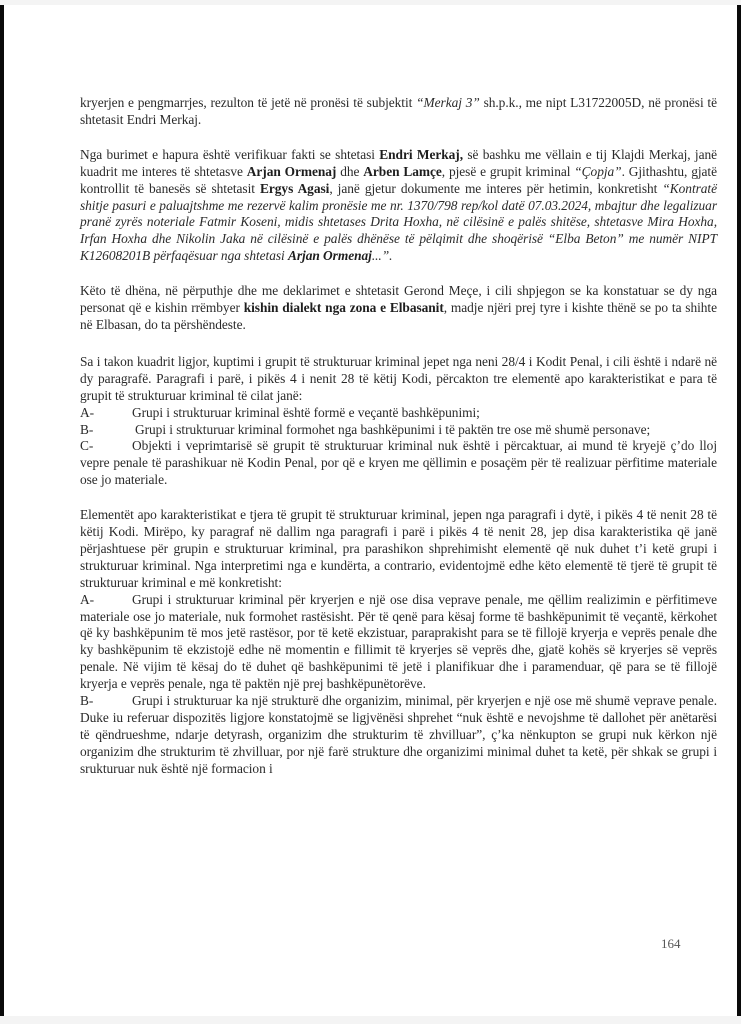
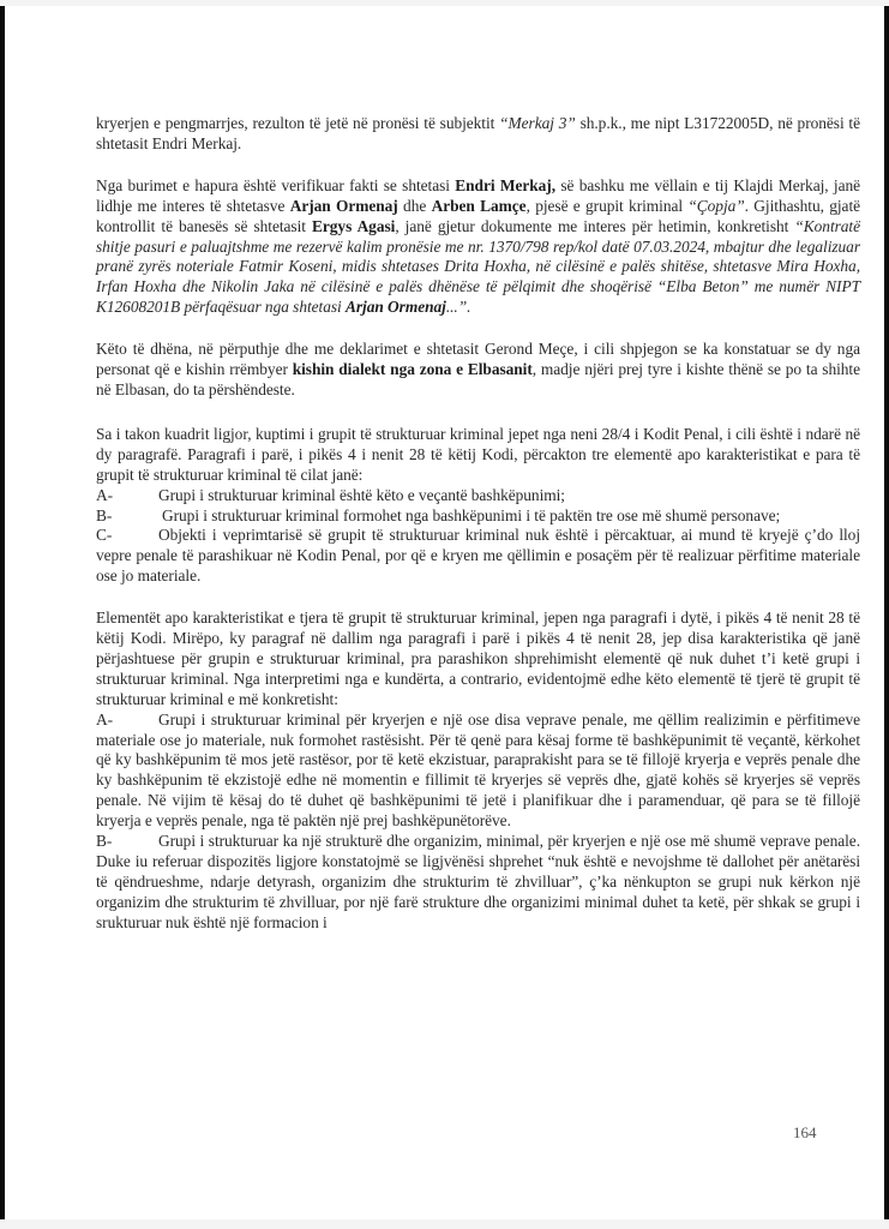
  kryerjen e pengmarrjes, rezulton të jetë në pronësi të subjektit “Merkaj 3” sh.p.k., me nipt L31722005D, në pronësi të shtetasit Endri Merkaj.
- Nga burimet e hapura është verifikuar fakti se shtetasi Endri Merkaj, së bashku me vëllain e tij Klajdi Merkaj, janë kuadrit me interes të shtetasve Arjan Ormenaj dhe Arben Lamçe, pjesë e grupit kriminal “Çopja”. Gjithashtu, gjatë kontrollit të banesës së shtetasit Ergys Agasi, janë gjetur dokumente me interes për hetimin, konkretisht “Kontratë shitje pasuri e paluajtshme me rezervë kalim pronësie me nr. 1370/798 rep/kol datë 07.03.2024, mbajtur dhe legalizuar pranë zyrës noteriale Fatmir Koseni, midis shtetases Drita Hoxha, në cilësinë e palës shitëse, shtetasve Mira Hoxha, Irfan Hoxha dhe Nikolin Jaka në cilësinë e palës dhënëse të pëlqimit dhe shoqërisë “Elba Beton” me numër NIPT K12608201B përfaqësuar nga shtetasi Arjan Ormenaj...”.
+ Nga burimet e hapura është verifikuar fakti se shtetasi Endri Merkaj, së bashku me vëllain e tij Klajdi Merkaj, janë lidhje me interes të shtetasve Arjan Ormenaj dhe Arben Lamçe, pjesë e grupit kriminal “Çopja”. Gjithashtu, gjatë kontrollit të banesës së shtetasit Ergys Agasi, janë gjetur dokumente me interes për hetimin, konkretisht “Kontratë shitje pasuri e paluajtshme me rezervë kalim pronësie me nr. 1370/798 rep/kol datë 07.03.2024, mbajtur dhe legalizuar pranë zyrës noteriale Fatmir Koseni, midis shtetases Drita Hoxha, në cilësinë e palës shitëse, shtetasve Mira Hoxha, Irfan Hoxha dhe Nikolin Jaka në cilësinë e palës dhënëse të pëlqimit dhe shoqërisë “Elba Beton” me numër NIPT K12608201B përfaqësuar nga shtetasi Arjan Ormenaj...”.
  Këto të dhëna, në përputhje dhe me deklarimet e shtetasit Gerond Meçe, i cili shpjegon se ka konstatuar se dy nga personat që e kishin rrëmbyer kishin dialekt nga zona e Elbasanit, madje njëri prej tyre i kishte thënë se po ta shihte në Elbasan, do ta përshëndeste.
  Sa i takon kuadrit ligjor, kuptimi i grupit të strukturuar kriminal jepet nga neni 28/4 i Kodit Penal, i cili është i ndarë në dy paragrafë. Paragrafi i parë, i pikës 4 i nenit 28 të këtij Kodi, përcakton tre elementë apo karakteristikat e para të grupit të strukturuar kriminal të cilat janë:
- A- Grupi i strukturuar kriminal është formë e veçantë bashkëpunimi;
+ A- Grupi i strukturuar kriminal është këto e veçantë bashkëpunimi;
  B- Grupi i strukturuar kriminal formohet nga bashkëpunimi i të paktën tre ose më shumë personave;
  C- Objekti i veprimtarisë së grupit të strukturuar kriminal nuk është i përcaktuar, ai mund të kryejë ç’do lloj vepre penale të parashikuar në Kodin Penal, por që e kryen me qëllimin e posaçëm për të realizuar përfitime materiale ose jo materiale.
  Elementët apo karakteristikat e tjera të grupit të strukturuar kriminal, jepen nga paragrafi i dytë, i pikës 4 të nenit 28 të këtij Kodi. Mirëpo, ky paragraf në dallim nga paragrafi i parë i pikës 4 të nenit 28, jep disa karakteristika që janë përjashtuese për grupin e strukturuar kriminal, pra parashikon shprehimisht elementë që nuk duhet t’i ketë grupi i strukturuar kriminal. Nga interpretimi nga e kundërta, a contrario, evidentojmë edhe këto elementë të tjerë të grupit të strukturuar kriminal e më konkretisht:
  A- Grupi i strukturuar kriminal për kryerjen e një ose disa veprave penale, me qëllim realizimin e përfitimeve materiale ose jo materiale, nuk formohet rastësisht. Për të qenë para kësaj forme të bashkëpunimit të veçantë, kërkohet që ky bashkëpunim të mos jetë rastësor, por të ketë ekzistuar, paraprakisht para se të fillojë kryerja e veprës penale dhe ky bashkëpunim të ekzistojë edhe në momentin e fillimit të kryerjes së veprës dhe, gjatë kohës së kryerjes së veprës penale. Në vijim të kësaj do të duhet që bashkëpunimi të jetë i planifikuar dhe i paramenduar, që para se të fillojë kryerja e veprës penale, nga të paktën një prej bashkëpunëtorëve.
  B- Grupi i strukturuar ka një strukturë dhe organizim, minimal, për kryerjen e një ose më shumë veprave penale. Duke iu referuar dispozitës ligjore konstatojmë se ligjvënësi shprehet “nuk është e nevojshme të dallohet për anëtarësi të qëndrueshme, ndarje detyrash, organizim dhe strukturim të zhvilluar”, ç’ka nënkupton se grupi nuk kërkon një organizim dhe strukturim të zhvilluar, por një farë strukture dhe organizimi minimal duhet ta ketë, për shkak se grupi i srukturuar nuk është një formacion i
  164
